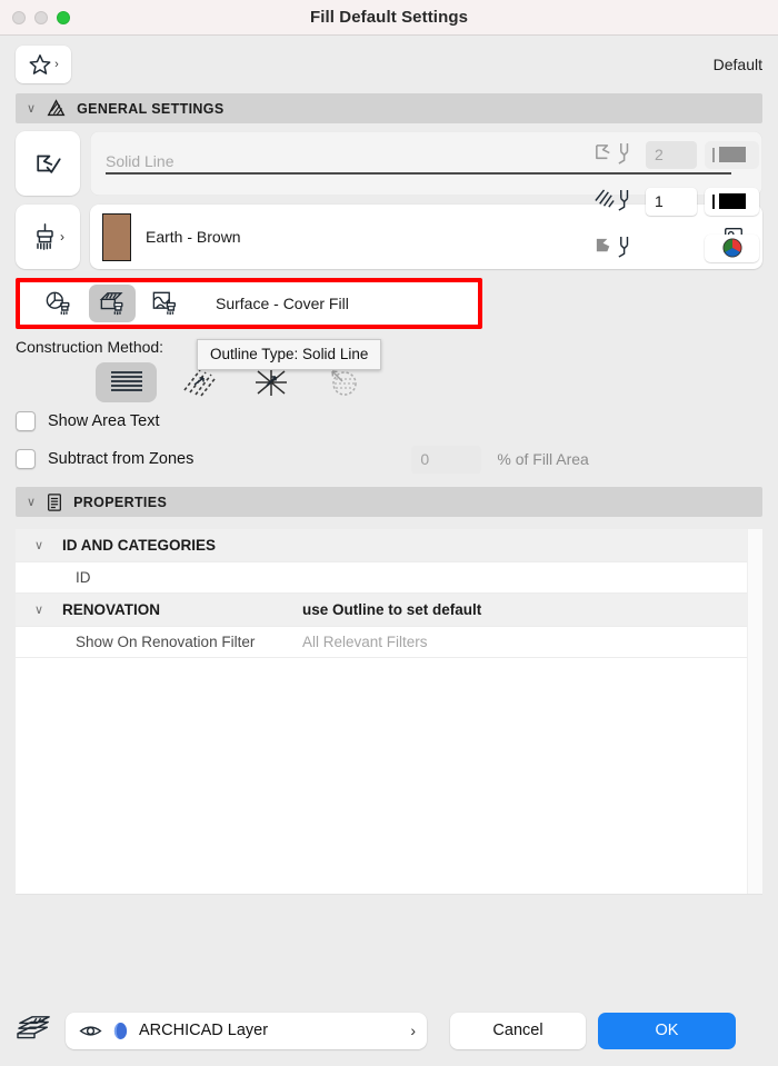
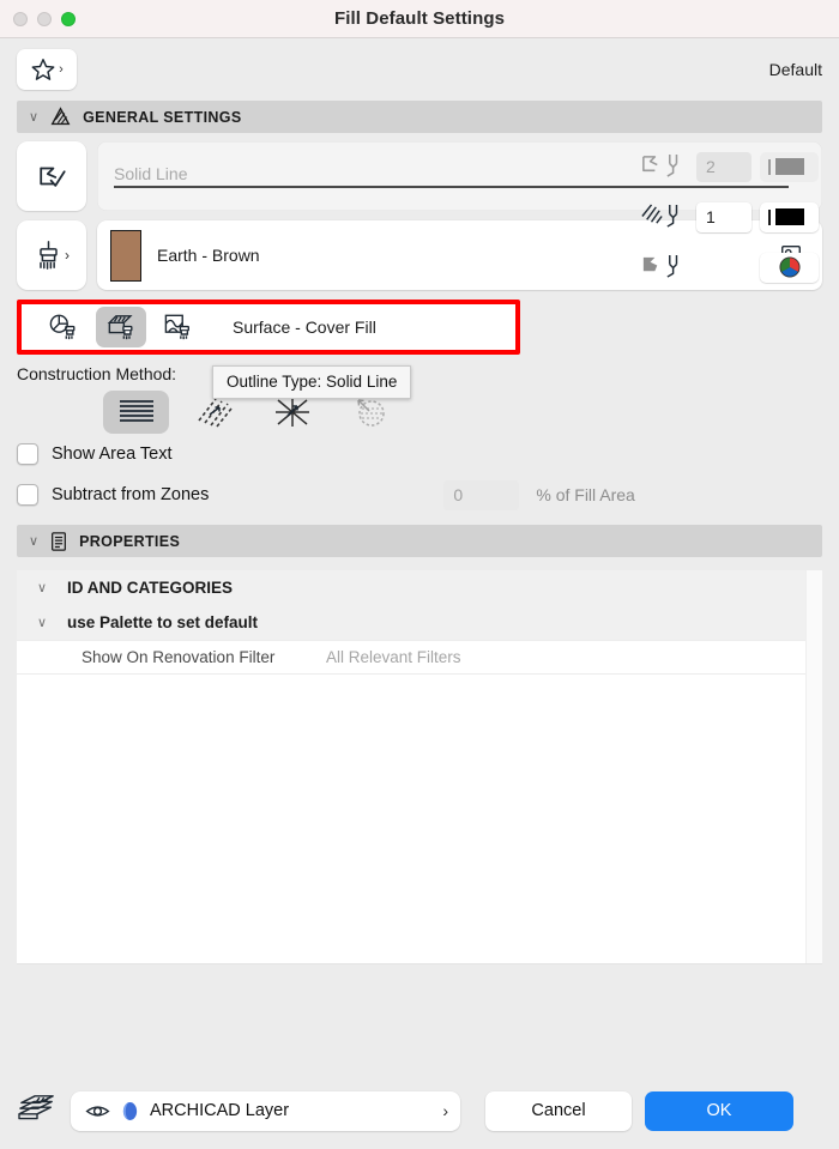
  Fill Default Settings
  ›
  Default
  ∨
  GENERAL SETTINGS
  Solid Line
  ›
  Earth - Brown
  2
  1
  Outline Type: Solid Line
  Surface - Cover Fill
  Construction Method:
  Show Area Text
  Subtract from Zones
  0
  % of Fill Area
  ∨
  PROPERTIES
  ∨
  ID AND CATEGORIES
- ID
  ∨
- RENOVATION
- use Outline to set default
+ use Palette to set default
  Show On Renovation Filter
  All Relevant Filters
  ARCHICAD Layer
  ›
  Cancel
  OK
